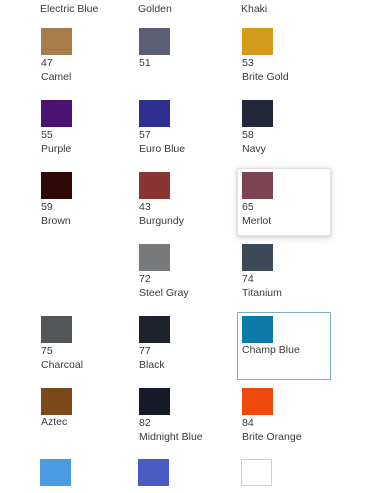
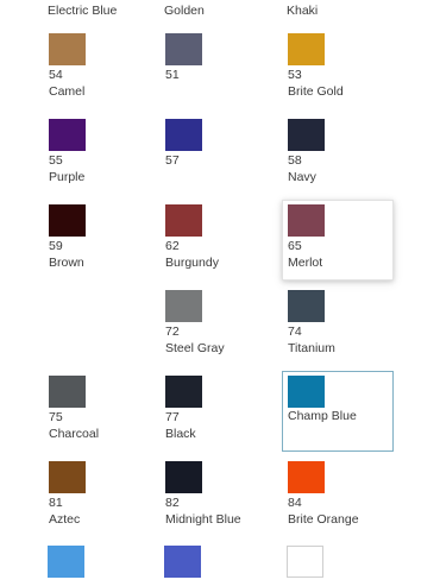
  Electric Blue
  Golden
  Khaki
- 47
+ 54
  Camel
  51
  53
  Brite Gold
  55
  Purple
  57
- Euro Blue
  58
  Navy
  59
  Brown
- 43
+ 62
  Burgundy
  65
  Merlot
  72
  Steel Gray
  74
  Titanium
  75
  Charcoal
  77
  Black
  Champ Blue
+ 81
  Aztec
  82
  Midnight Blue
  84
  Brite Orange
